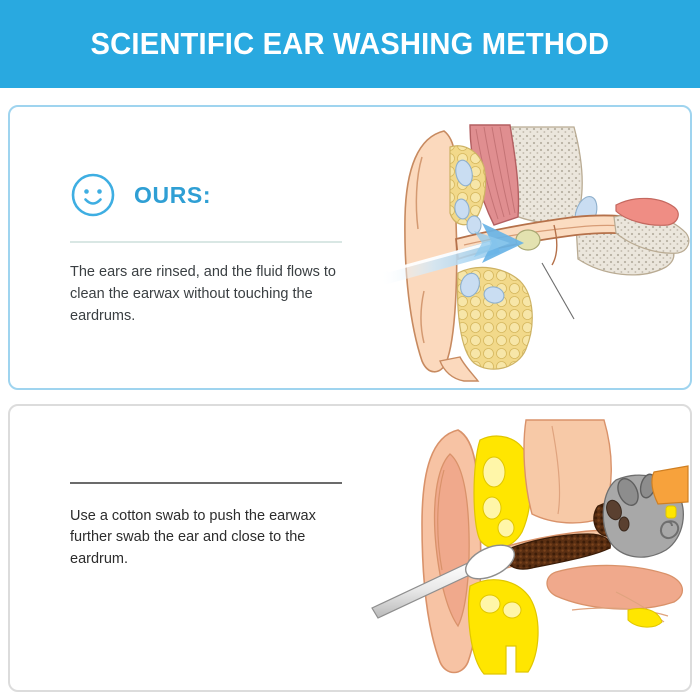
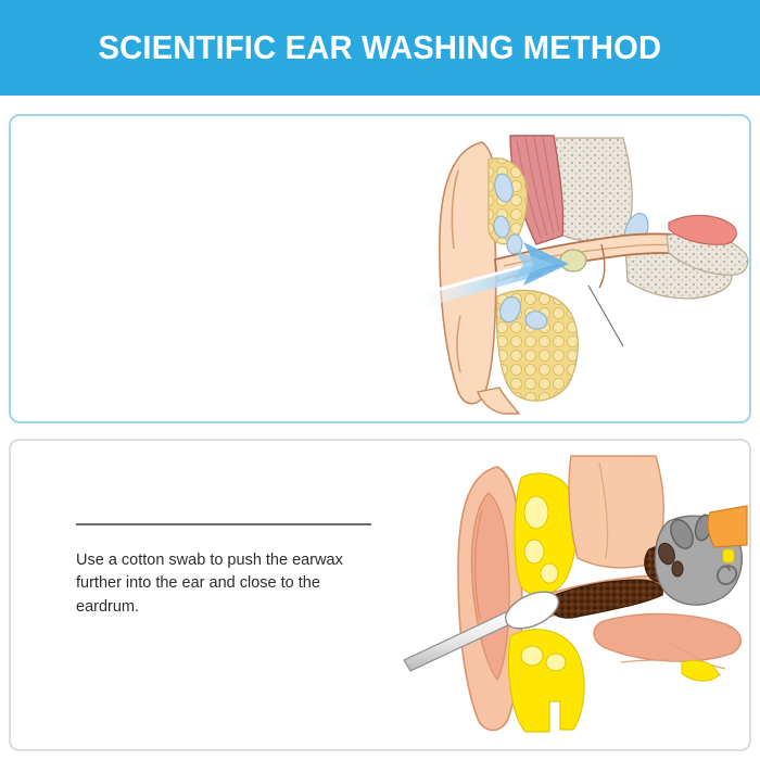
  SCIENTIFIC EAR WASHING METHOD
- OURS:
- The ears are rinsed, and the fluid flows to clean the earwax without touching the eardrums.
- Use a cotton swab to push the earwax further swab the ear and close to the eardrum.
+ Use a cotton swab to push the earwax further into the ear and close to the eardrum.
